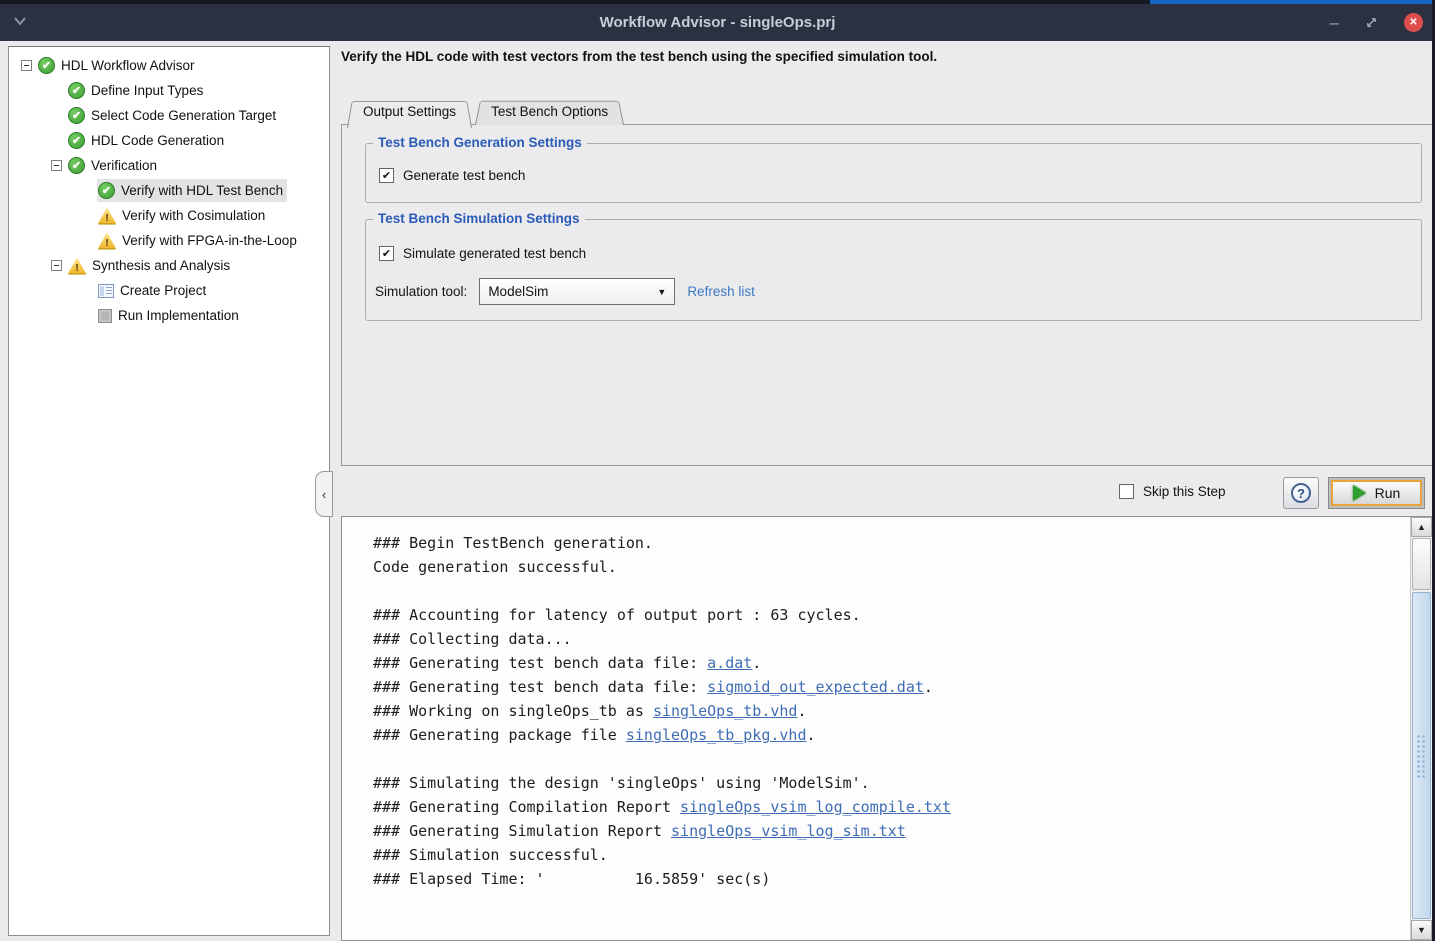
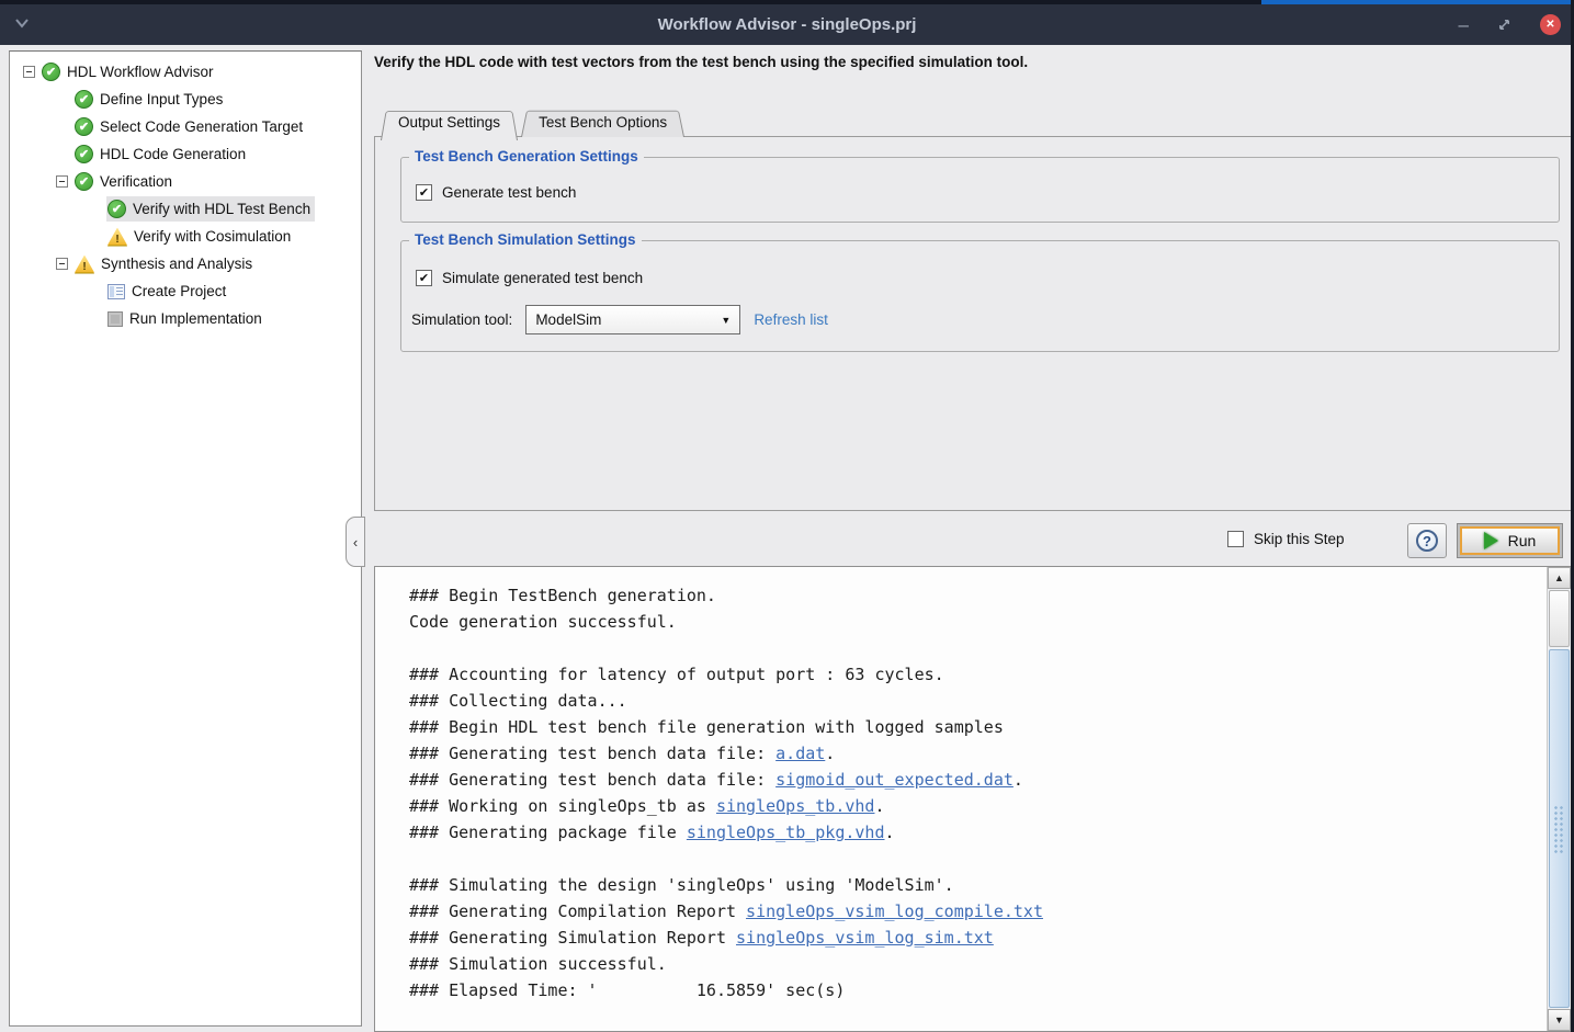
  Workflow Advisor - singleOps.prj
  –
  ✕
  ✔
  HDL Workflow Advisor
  ✔
  Define Input Types
  ✔
  Select Code Generation Target
  ✔
  HDL Code Generation
  ✔
  Verification
  ✔
  Verify with HDL Test Bench
  Verify with Cosimulation
- Verify with FPGA-in-the-Loop
  Synthesis and Analysis
  Create Project
  Run Implementation
  ‹
  Verify the HDL code with test vectors from the test bench using the specified simulation tool.
  Output Settings
  Test Bench Options
  Test Bench Generation Settings
  ✔
  Generate test bench
  Test Bench Simulation Settings
  ✔
  Simulate generated test bench
  Simulation tool:
  ModelSim
  ▼
  Refresh list
  Skip this Step
  ?
  Run
  ### Begin TestBench generation.
  Code generation successful.
  ### Accounting for latency of output port : 63 cycles.
  ### Collecting data...
+ ### Begin HDL test bench file generation with logged samples
  ### Generating test bench data file: a.dat.
  ### Generating test bench data file: sigmoid_out_expected.dat.
  ### Working on singleOps_tb as singleOps_tb.vhd.
  ### Generating package file singleOps_tb_pkg.vhd.
  ### Simulating the design 'singleOps' using 'ModelSim'.
  ### Generating Compilation Report singleOps_vsim_log_compile.txt
  ### Generating Simulation Report singleOps_vsim_log_sim.txt
  ### Simulation successful.
  ### Elapsed Time: ' 16.5859' sec(s)
  ▲
  ▼
